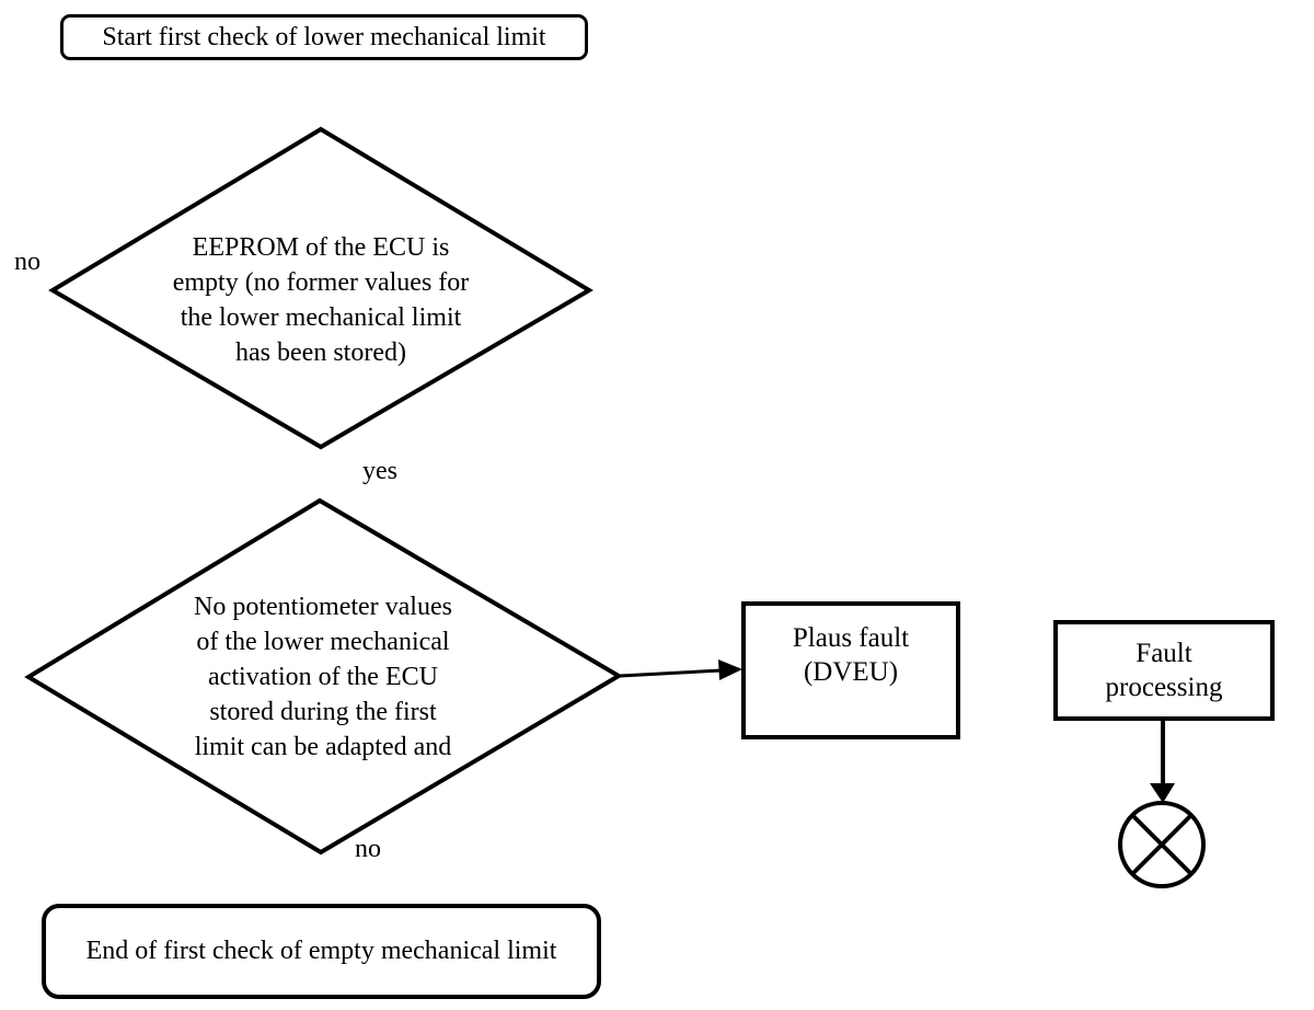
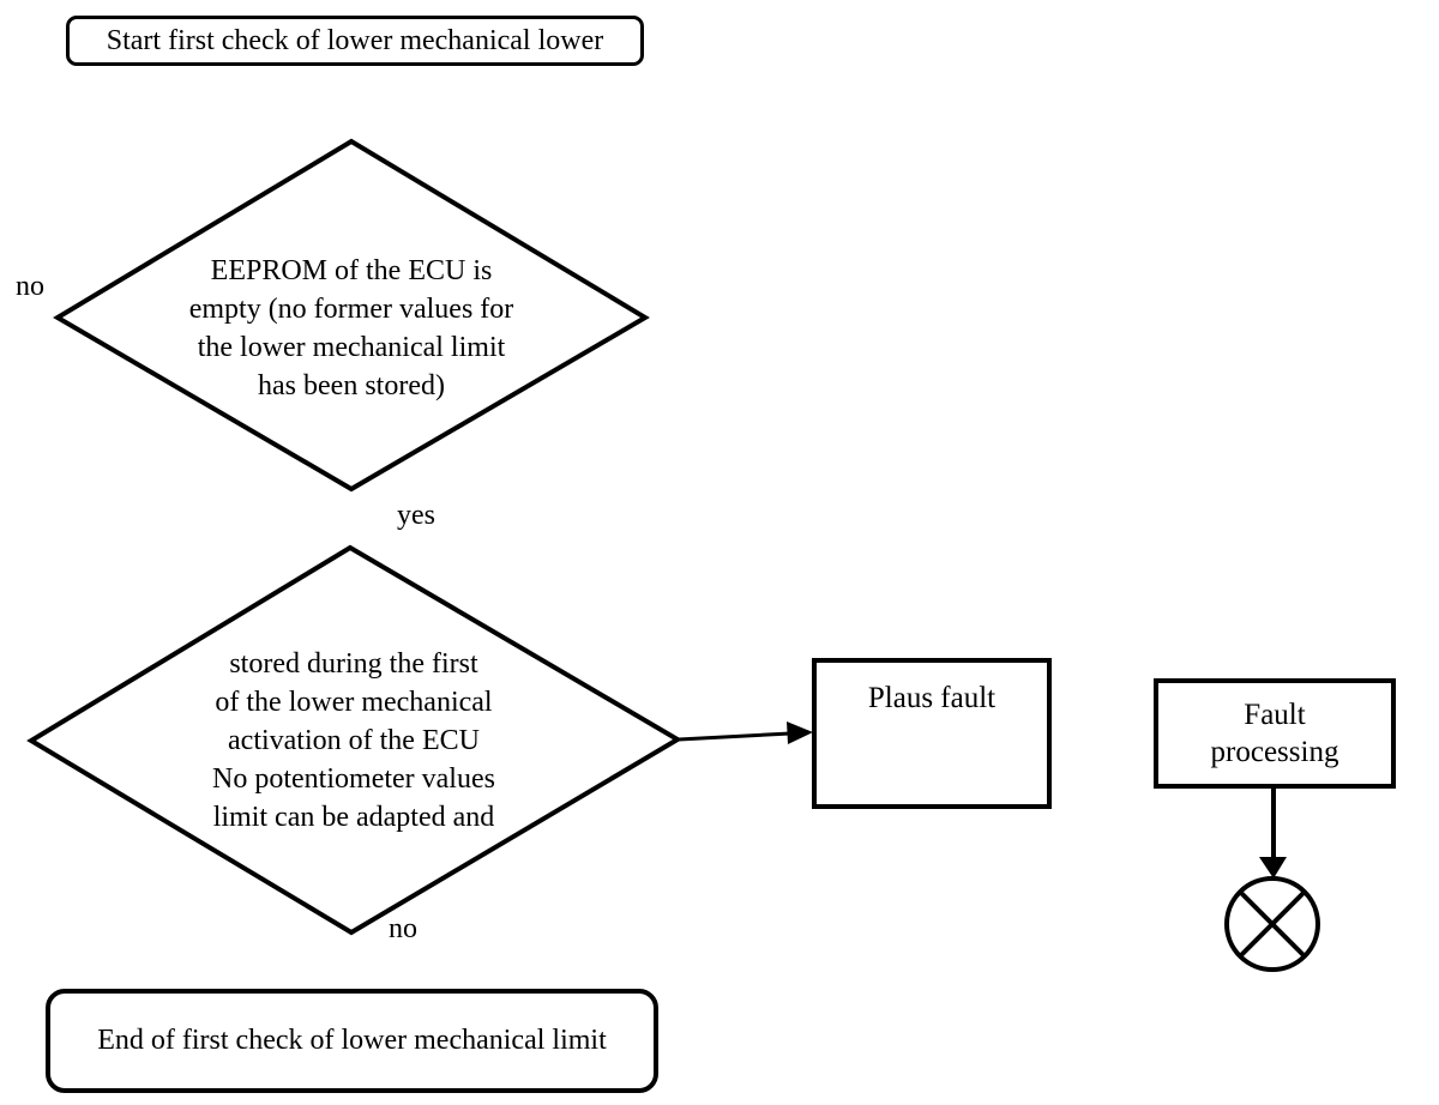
- Start first check of lower mechanical limit
+ Start first check of lower mechanical lower
  EEPROM of the ECU is
  empty (no former values for
  the lower mechanical limit
  has been stored)
  no
  yes
- No potentiometer values
+ stored during the first
  of the lower mechanical
  activation of the ECU
- stored during the first
+ No potentiometer values
  limit can be adapted and
  no
  Plaus fault
- (DVEU)
  Fault
  processing
- End of first check of empty mechanical limit
+ End of first check of lower mechanical limit
